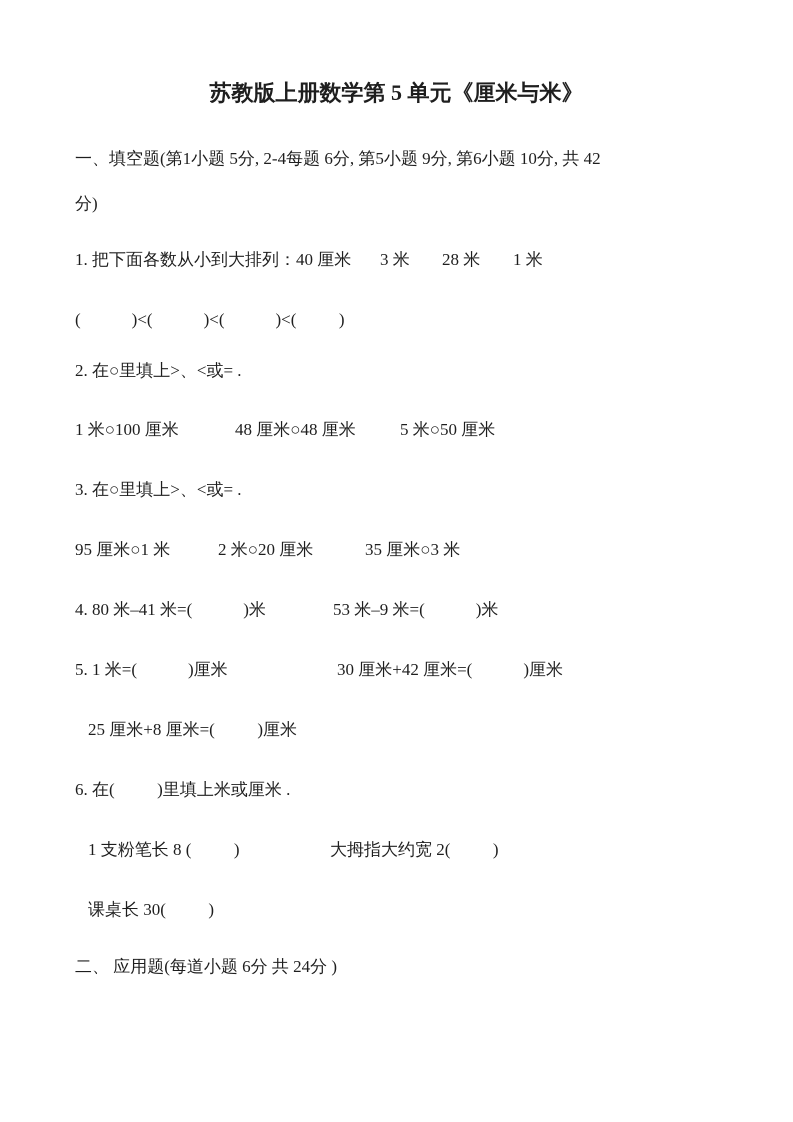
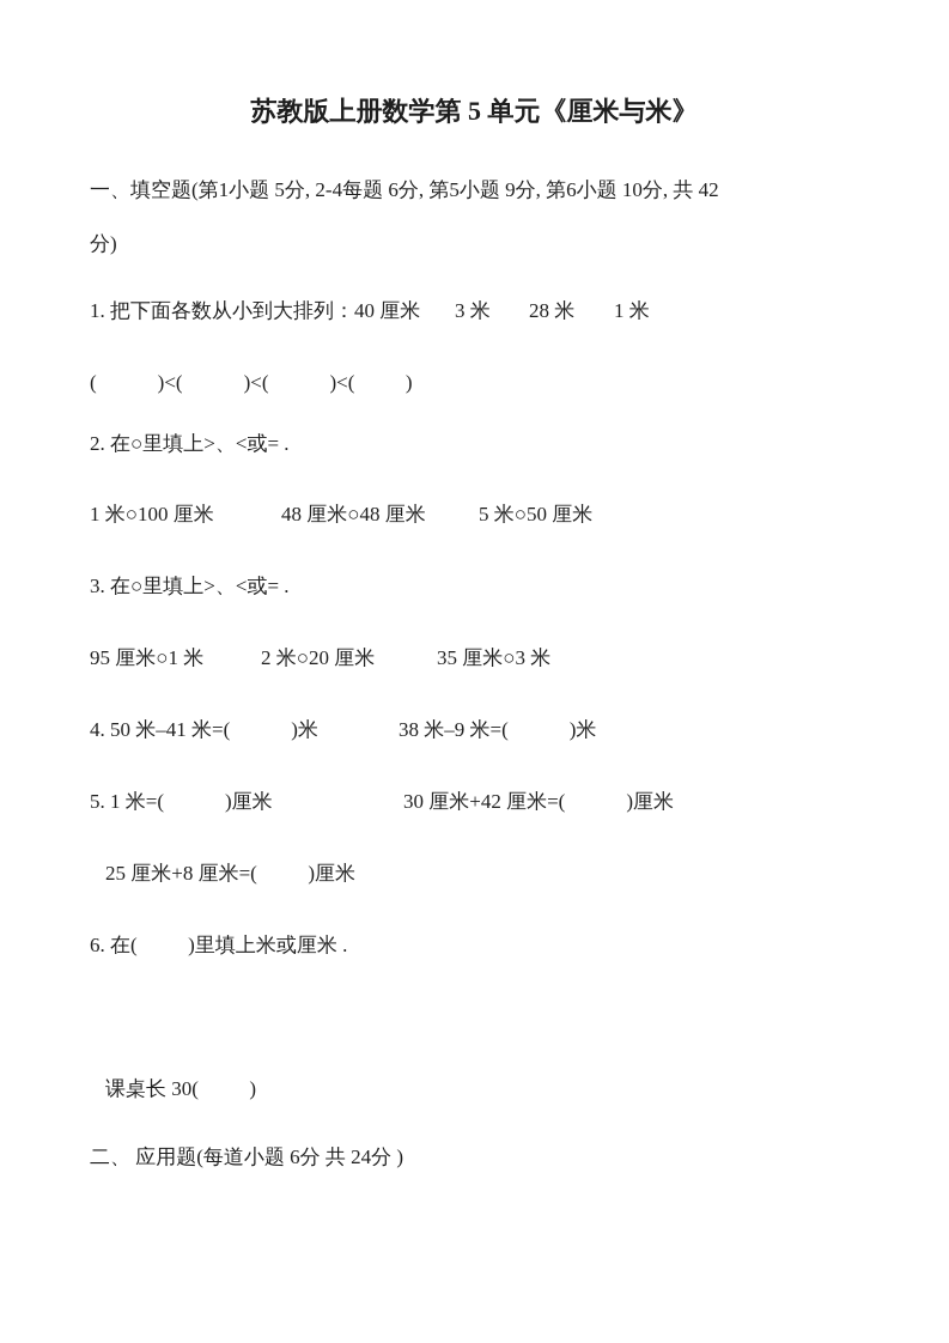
  苏教版上册数学第 5 单元《厘米与米》
  一、填空题(第1小题 5分, 2-4每题 6分, 第5小题 9分, 第6小题 10分, 共 42
  分)
  1. 把下面各数从小到大排列：40 厘米
  3 米
  28 米
  1 米
  ( )<( )<( )<( )
  2. 在○里填上>、<或= .
  1 米○100 厘米
  48 厘米○48 厘米
  5 米○50 厘米
  3. 在○里填上>、<或= .
  95 厘米○1 米
  2 米○20 厘米
  35 厘米○3 米
- 4. 80 米–41 米=( )米
+ 4. 50 米–41 米=( )米
- 53 米–9 米=( )米
+ 38 米–9 米=( )米
  5. 1 米=( )厘米
  30 厘米+42 厘米=( )厘米
  25 厘米+8 厘米=( )厘米
  6. 在( )里填上米或厘米 .
- 1 支粉笔长 8 ( )
- 大拇指大约宽 2( )
  课桌长 30( )
  二、 应用题(每道小题 6分 共 24分 )
